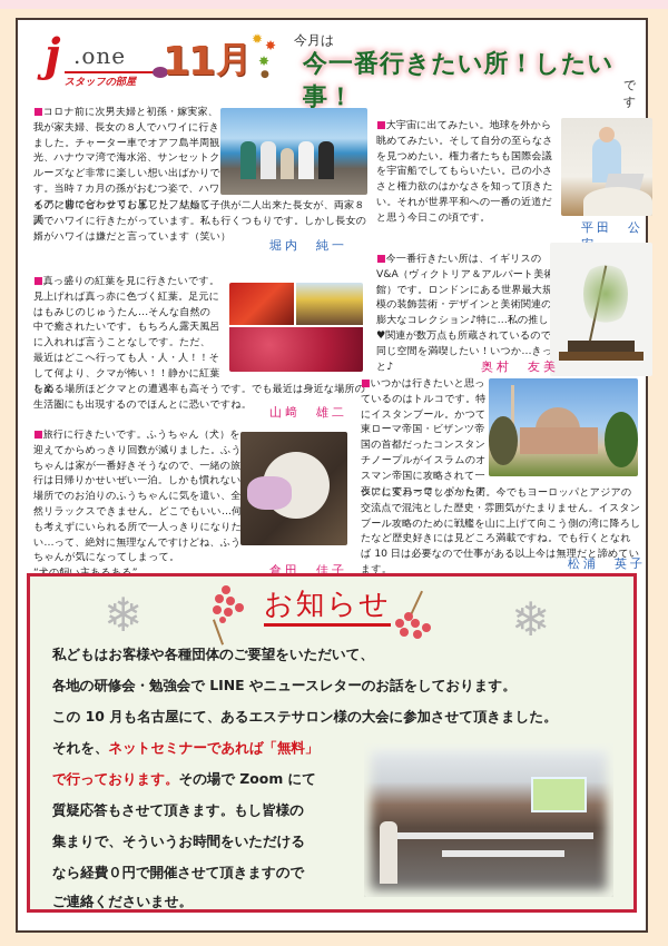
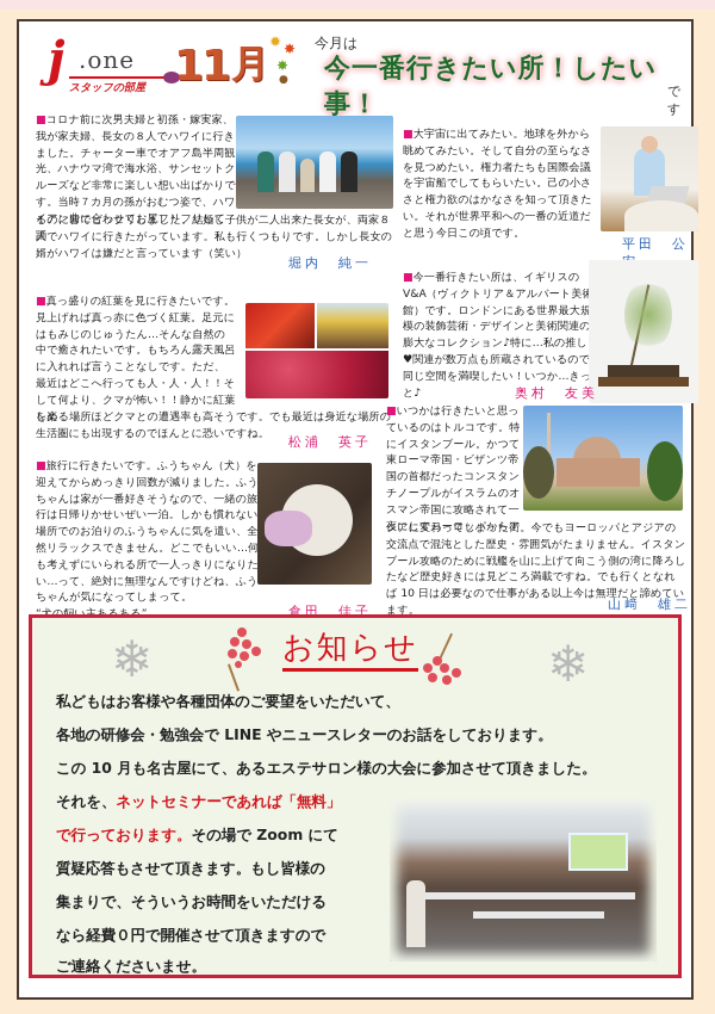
  j
  .one
  スタッフの部屋
  11
  月
  ✹
  ✸
  ✸
  ●
  今月は
  今一番行きたい所！したい事！
  です
  ■コロナ前に次男夫婦と初孫・嫁実家、我が家夫婦、長女の８人でハワイに行きました。チャーター車でオアフ島半周観光、ハナウマ湾で海水浴、サンセットクルーズなど非常に楽しい想い出ばかりです。当時７カ月の孫がおむつ姿で、ハワイアン曲に合わせてお尻フリフリして踊
  るのに皆でビックリしました。結婚し子供が二人出来た長女が、両家８人でハワイに行きたがっています。私も行くつもりです。しかし長女の婿がハワイは嫌だと言っています（笑い）
  堀内 純一
  ■大宇宙に出てみたい。地球を外から眺めてみたい。そして自分の至らなさを見つめたい。権力者たちも国際会議を宇宙船でしてもらいたい。己の小ささと権力欲のはかなさを知って頂きたい。それが世界平和への一番の近道だと思う今日この頃です。
  平田 公
  ■真っ盛りの紅葉を見に行きたいです。見上げれば真っ赤に色づく紅葉。足元にはもみじのじゅうたん…そんな自然の中で癒されたいです。もちろん露天風呂に入れれば言うことなしです。ただ、最近はどこへ行っても人・人・人！！そして何より、クマが怖い！！静かに紅葉を楽
  しめる場所ほどクマとの遭遇率も高そうです。でも最近は身近な場所の生活圏にも出現するのでほんとに恐いですね。
- 山﨑 雄二
+ 松浦 英子
  ■今一番行きたい所は、イギリスのV&A（ヴィクトリア＆アルバート美館）です。ロンドンにある世界最大規模の装飾芸術・デザインと美術関連の膨大なコレクション♪特に…私の推し♥関連が数万点も所蔵されているので同じ空間を満喫したい！いつか…きっと♪
  奥村 友美
  ■旅行に行きたいです。ふうちゃん（犬）を迎えてからめっきり回数が減りました。ふうちゃんは家が一番好きそうなので、一緒の旅行は日帰りかせいぜい一泊。しかも慣れない場所でのお泊りのふうちゃんに気を遣い、全然リラックスできません。どこでもいい…何も考えずにいられる所で一人っきりになりたい…って、絶対に無理なんですけどね、ふうちゃんが気になってしまって。
  倉田 佳子
  ■いつかは行きたいと思っているのはトルコです。特にイスタンブール。かつて東ローマ帝国・ビザンツ帝国の首都だったコンスタンチノープルがイスラムのオスマン帝国に攻略されて一夜にしてヨーロッパからア
  ジアに変わってしまった街。今でもヨーロッパとアジアの交流点で混沌とした歴史・雰囲気がたまりません。イスタンブール攻略のために戦艦を山に上げて向こう側の湾に降ろしたなど歴史好きには見どころ満載ですね。でも行くとなれば 10 日は必要なので仕事がある以上今は無理だと諦めています。
- 松浦 英子
+ 山﨑 雄二
  ❄
  ❄
  お知らせ
  私どもはお客様や各種団体のご要望をいただいて、
  各地の研修会・勉強会で LINE やニュースレターのお話をしております。
  この 10 月も名古屋にて、あるエステサロン様の大会に参加させて頂きました。
  それを、ネットセミナーであれば「無料」
  で行っております。その場で Zoom にて
  質疑応答もさせて頂きます。もし皆様の
  集まりで、そういうお時間をいただける
  なら経費０円で開催させて頂きますので
  ご連絡くださいませ。
